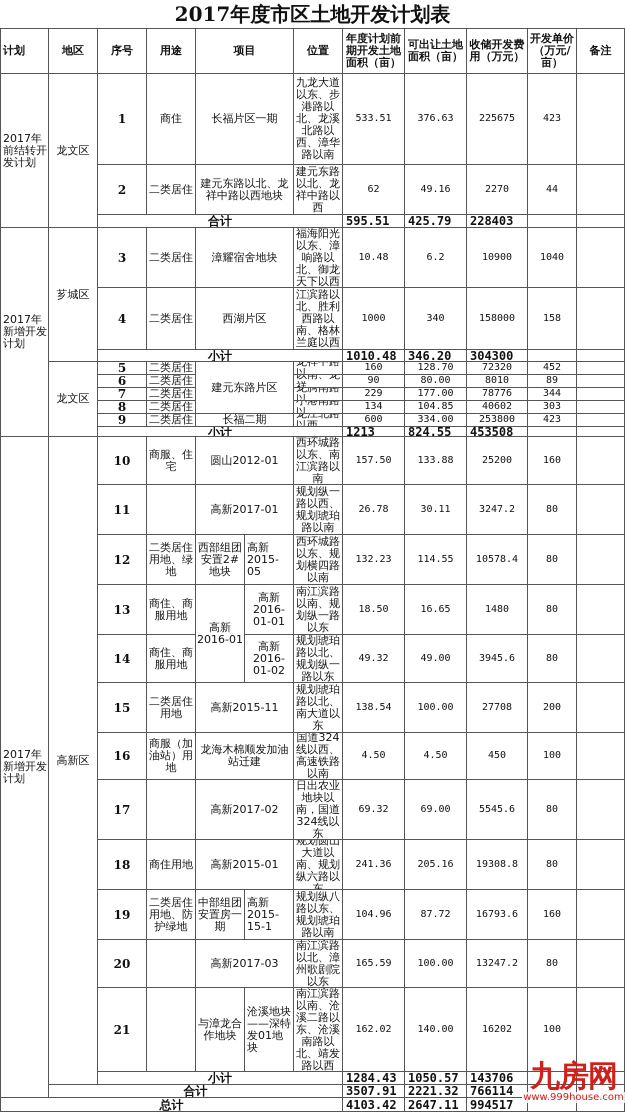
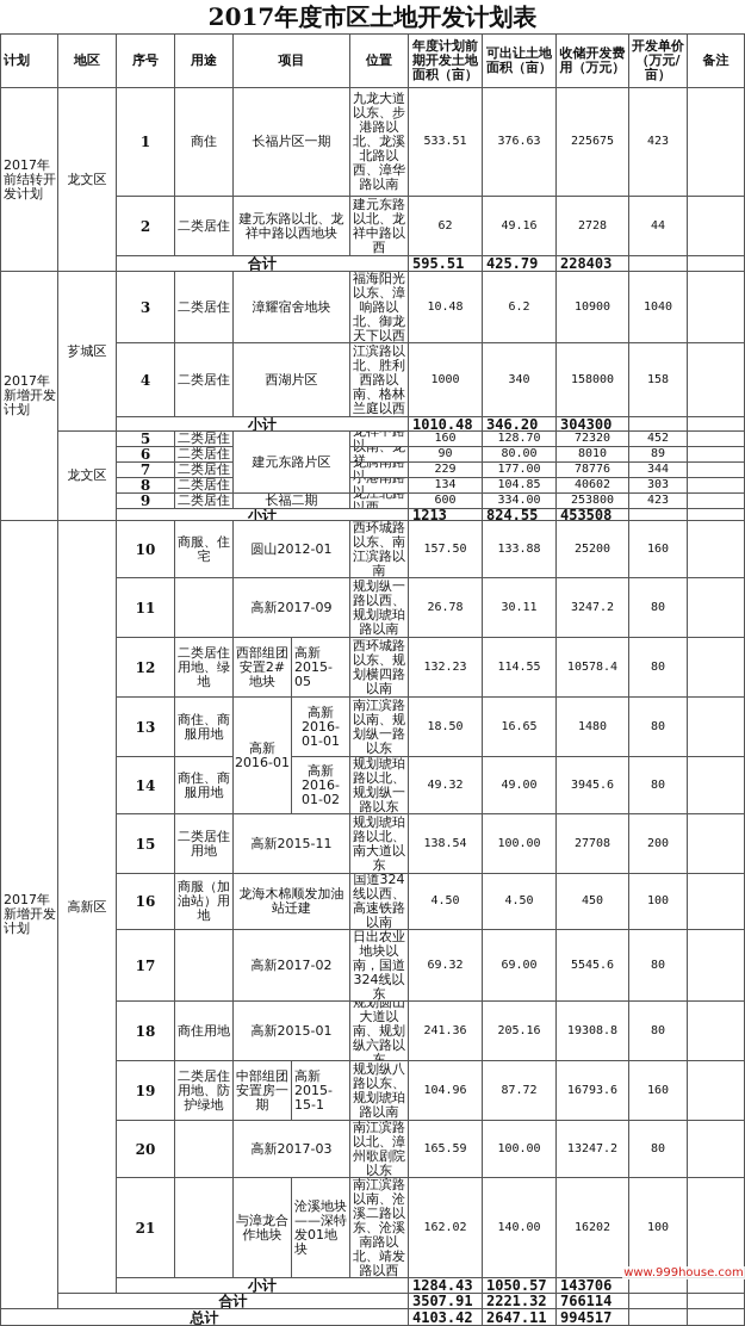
  2017年度市区土地开发计划表
  计划
  地区
  序号
  用途
  项目
  位置
  年度计划前期开发土地面积（亩）
  可出让土地面积（亩）
  收储开发费用（万元）
  开发单价（万元/亩）
  备注
  2017年前结转开发计划
  2017年新增开发计划
  2017年新增开发计划
  龙文区
  芗城区
  龙文区
  高新区
  1
  商住
  长福片区一期
  九龙大道以东、步港路以北、龙溪北路以西、漳华路以南
  533.51
  376.63
  225675
  423
  2
  二类居住
  建元东路以北、龙祥中路以西地块
  建元东路以北、龙祥中路以西
  62
  49.16
- 2270
+ 2728
  44
  3
  二类居住
  漳耀宿舍地块
  福海阳光以东、漳响路以北、御龙天下以西
  10.48
  6.2
  10900
  1040
  4
  二类居住
  西湖片区
  江滨路以北、胜利西路以南、格林兰庭以西
  1000
  340
  158000
  158
  5
  二类居住
  建元东路片区
  龙祥中路以
  160
  128.70
  72320
  452
  6
  二类居住
  以南、龙祥
  90
  80.00
  8010
  89
  7
  二类居住
  龙腾南路以
  229
  177.00
  78776
  344
  8
  二类居住
  小港南路以
  134
  104.85
  40602
  303
  9
  二类居住
  长福二期
  龙江北路以西
  600
  334.00
  253800
  423
  10
  商服、住宅
  圆山2012-01
  西环城路以东、南江滨路以南
  157.50
  133.88
  25200
  160
  11
- 高新2017-01
+ 高新2017-09
  规划纵一路以西、规划琥珀路以南
  26.78
  30.11
  3247.2
  80
  12
  二类居住用地、绿地
  西部组团安置2#地块
  高新2015-05
  西环城路以东、规划横四路以南
  132.23
  114.55
  10578.4
  80
  13
  商住、商服用地
  高新2016-01
  高新2016-01-01
  南江滨路以南、规划纵一路以东
  18.50
  16.65
  1480
  80
  14
  商住、商服用地
  高新2016-01-02
  规划琥珀路以北、规划纵一路以东
  49.32
  49.00
  3945.6
  80
  15
  二类居住用地
  高新2015-11
  规划琥珀路以北、南大道以东
  138.54
  100.00
  27708
  200
  16
  商服（加油站）用地
  龙海木棉顺发加油站迁建
  国道324线以西、高速铁路以南
  4.50
  4.50
  450
  100
  17
  高新2017-02
  日出农业地块以南，国道324线以东
  69.32
  69.00
  5545.6
  80
  18
  商住用地
  高新2015-01
  规划圆山大道以南、规划纵六路以东
  241.36
  205.16
  19308.8
  80
  19
  二类居住用地、防护绿地
  中部组团安置房一期
  高新2015-15-1
  规划纵八路以东、规划琥珀路以南
  104.96
  87.72
  16793.6
  160
  20
  高新2017-03
  南江滨路以北、漳州歌剧院以东
  165.59
  100.00
  13247.2
  80
  21
  与漳龙合作地块
  沧溪地块——深特发01地块
  南江滨路以南、沧溪二路以东、沧溪南路以北、靖发路以西
  162.02
  140.00
  16202
  100
  合计
  595.51
  425.79
  228403
  小计
  1010.48
  346.20
  304300
  小计
  1213
  824.55
  453508
  小计
  1284.43
  1050.57
  143706
  合计
  3507.91
  2221.32
  766114
  总计
  4103.42
  2647.11
  994517
- 九房网
  www.999house.com
